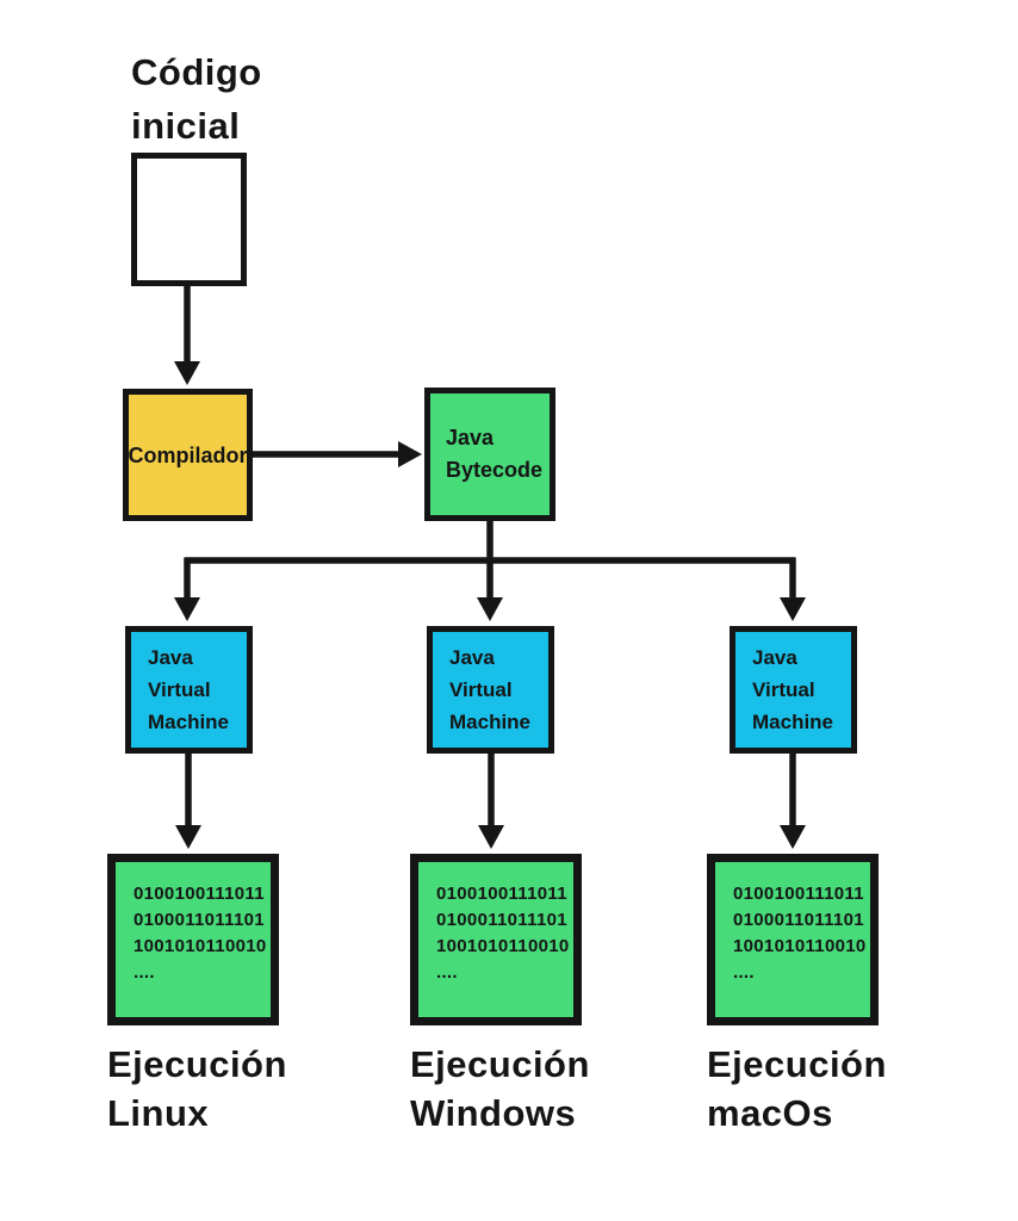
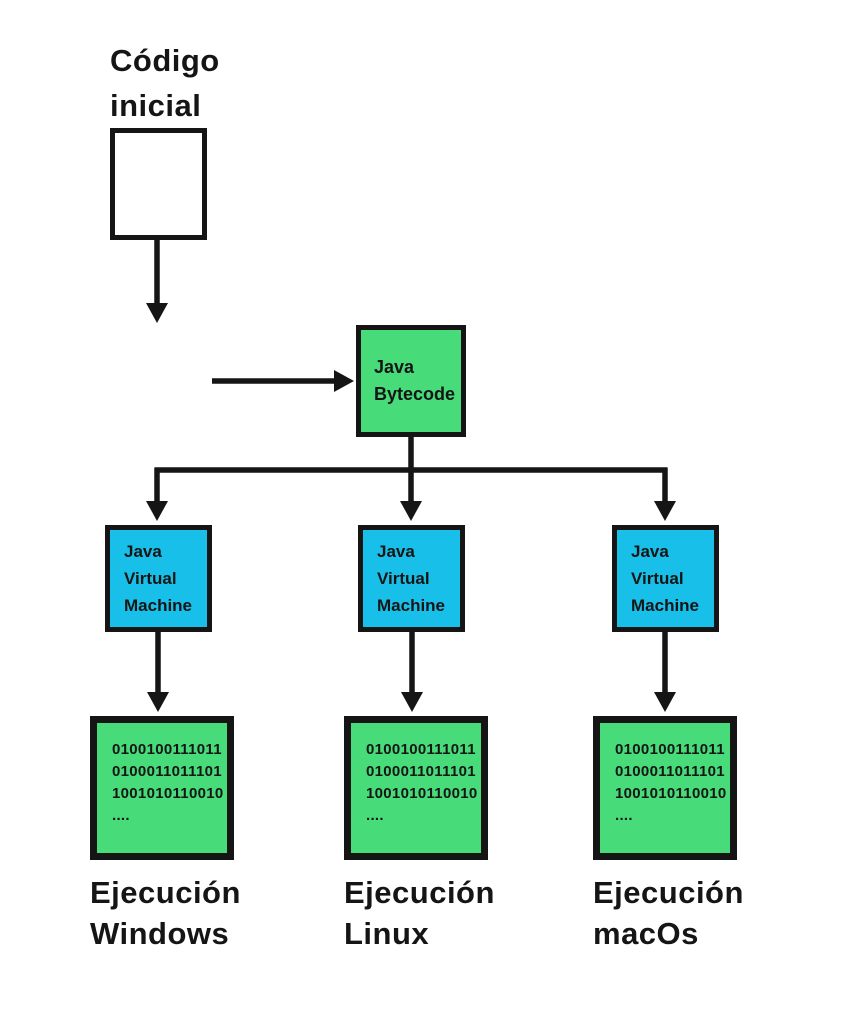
  Código inicial
- Compilador
  Java Bytecode
  Java Virtual Machine
  0100100111011
  0100011011101
  1001010110010
  ....
- Ejecución Linux
+ Ejecución Windows
  Java Virtual Machine
  0100100111011
  0100011011101
  1001010110010
  ....
- Ejecución Windows
+ Ejecución Linux
  Java Virtual Machine
  0100100111011
  0100011011101
  1001010110010
  ....
  Ejecución macOs
